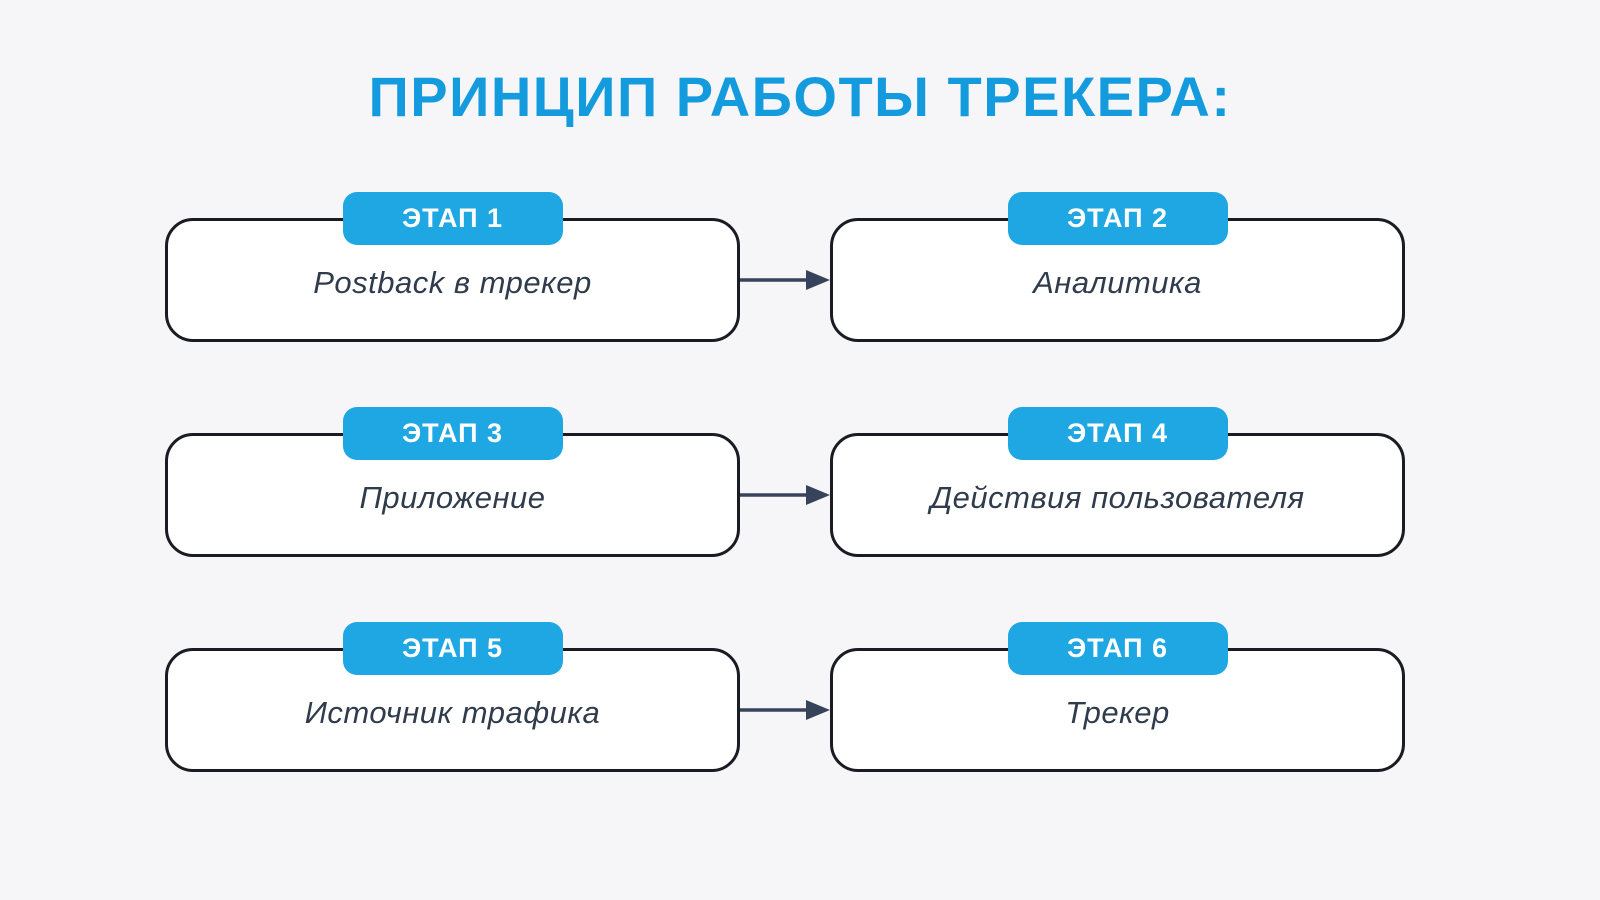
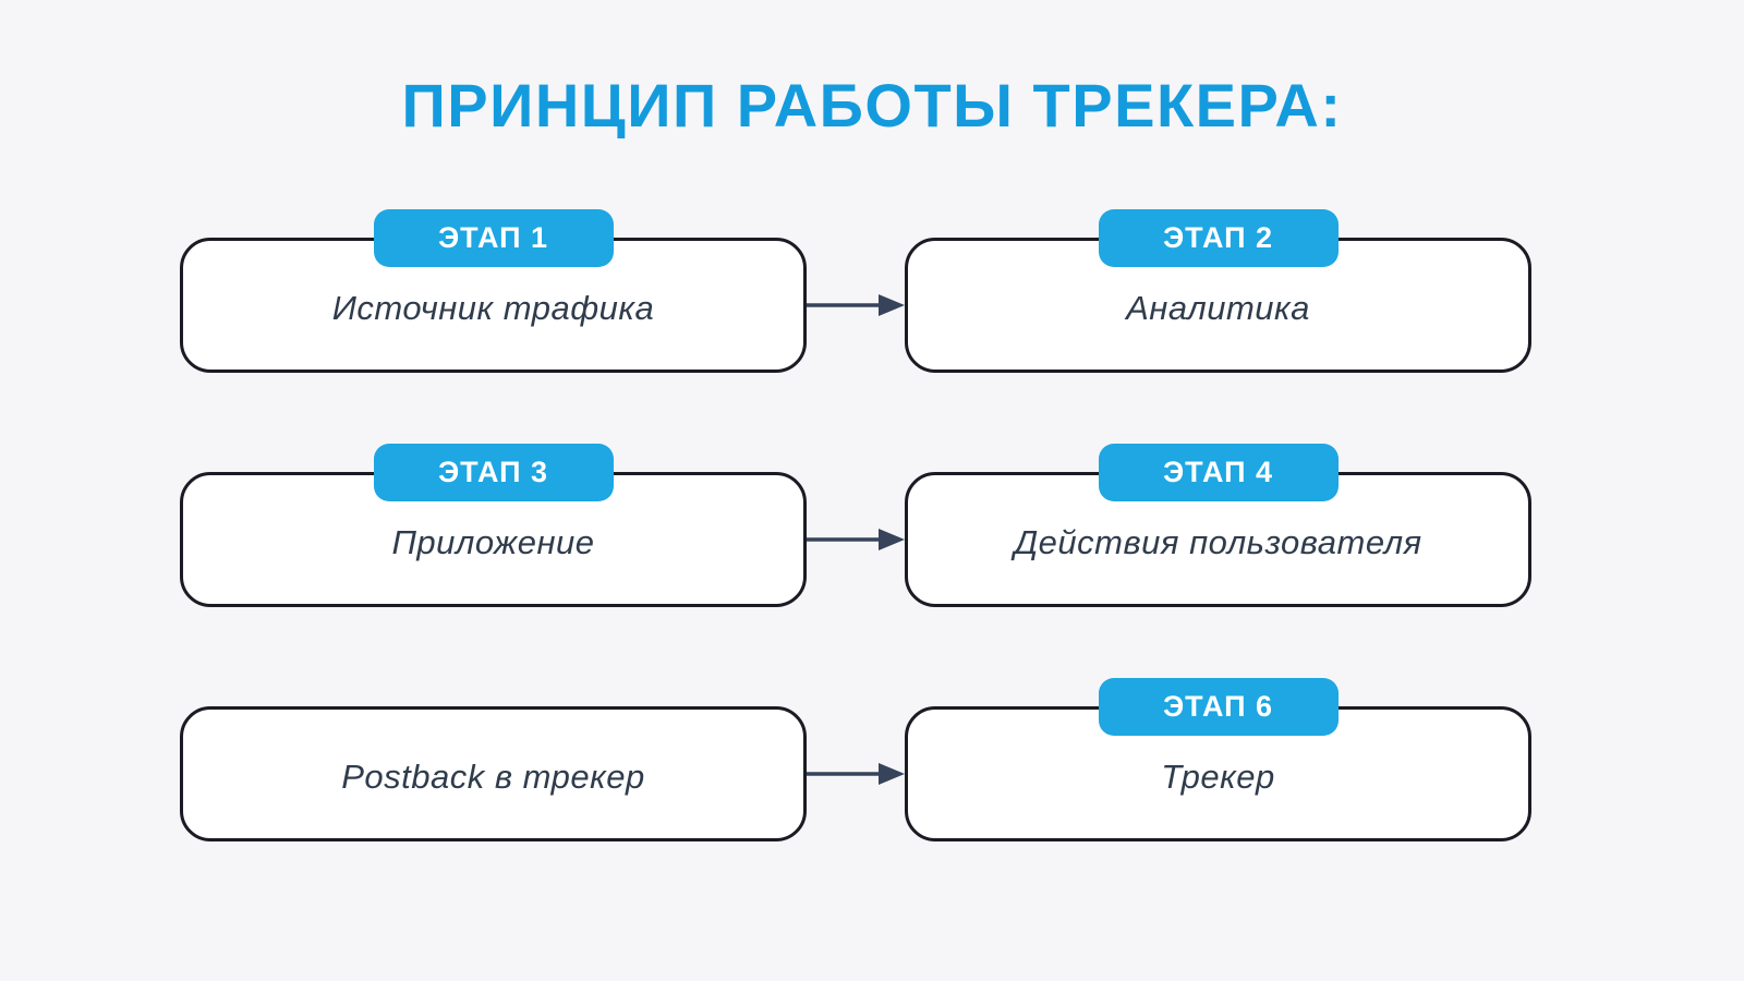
  ПРИНЦИП РАБОТЫ ТРЕКЕРА:
  ЭТАП 1
- Postback в трекер
+ Источник трафика
  ЭТАП 2
  Аналитика
  ЭТАП 3
  Приложение
  ЭТАП 4
  Действия пользователя
- ЭТАП 5
- Источник трафика
+ Postback в трекер
  ЭТАП 6
  Трекер
